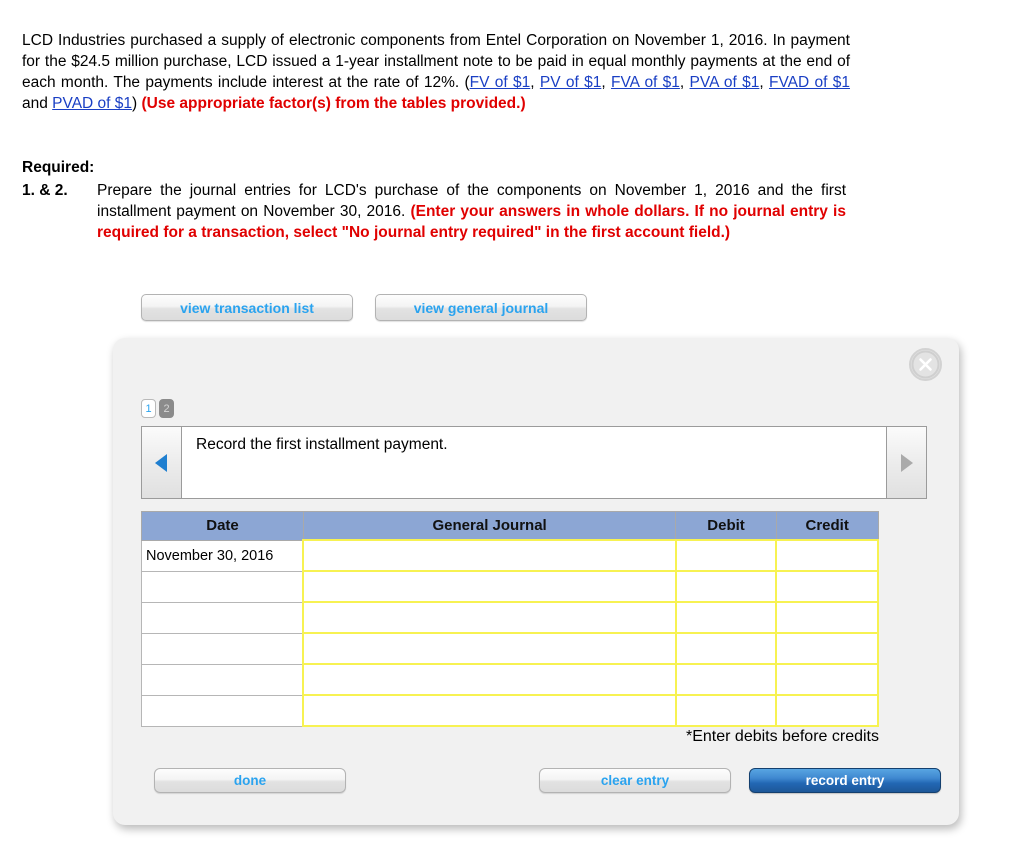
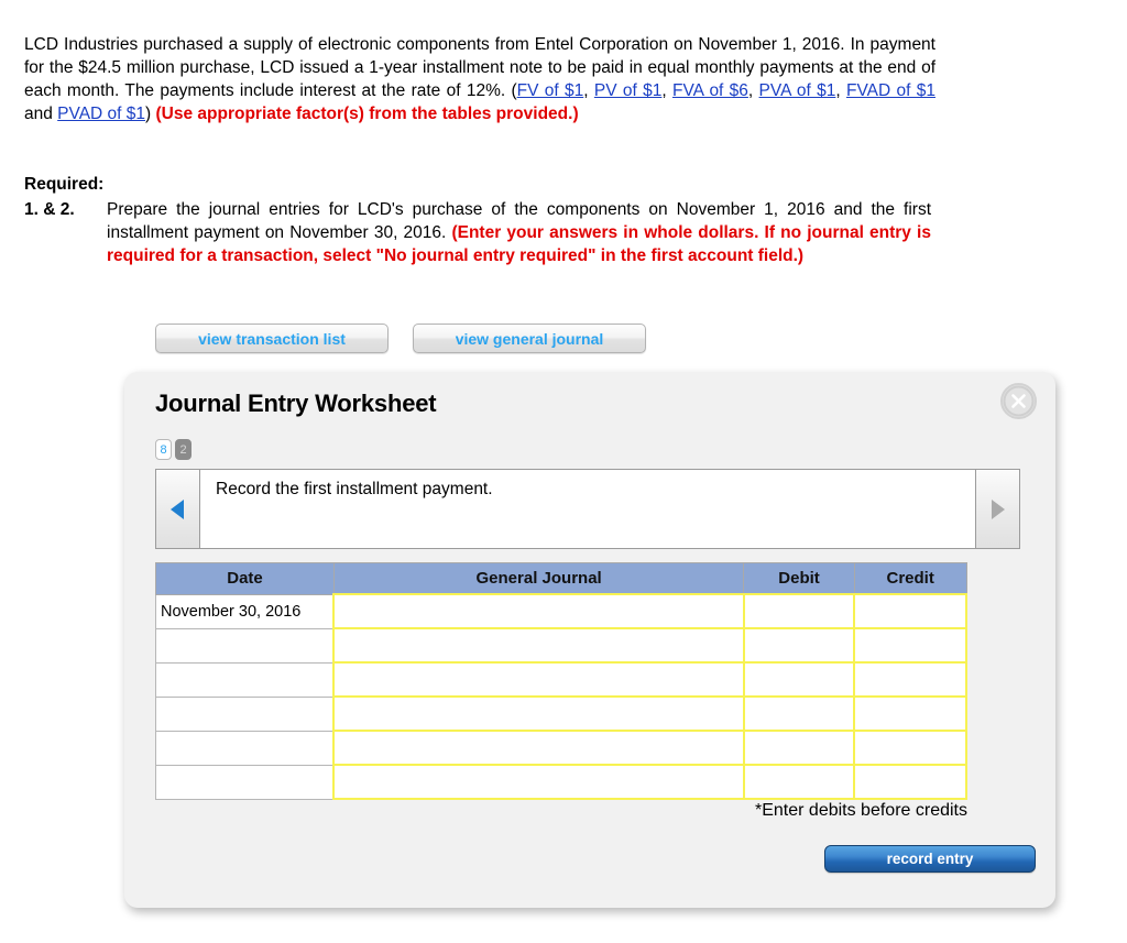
- LCD Industries purchased a supply of electronic components from Entel Corporation on November 1, 2016. In payment for the $24.5 million purchase, LCD issued a 1-year installment note to be paid in equal monthly payments at the end of each month. The payments include interest at the rate of 12%. (FV of $1, PV of $1, FVA of $1, PVA of $1, FVAD of $1 and PVAD of $1) (Use appropriate factor(s) from the tables provided.)
+ LCD Industries purchased a supply of electronic components from Entel Corporation on November 1, 2016. In payment for the $24.5 million purchase, LCD issued a 1-year installment note to be paid in equal monthly payments at the end of each month. The payments include interest at the rate of 12%. (FV of $1, PV of $1, FVA of $6, PVA of $1, FVAD of $1 and PVAD of $1) (Use appropriate factor(s) from the tables provided.)
  Required:
  1. & 2.
  Prepare the journal entries for LCD's purchase of the components on November 1, 2016 and the first installment payment on November 30, 2016. (Enter your answers in whole dollars. If no journal entry is required for a transaction, select "No journal entry required" in the first account field.)
  view transaction list
  view general journal
+ Journal Entry Worksheet
- 1
+ 8
  2
  Record the first installment payment.
  Date	General Journal	Debit	Credit
  November 30, 2016
  *Enter debits before credits
- done
- clear entry
  record entry
